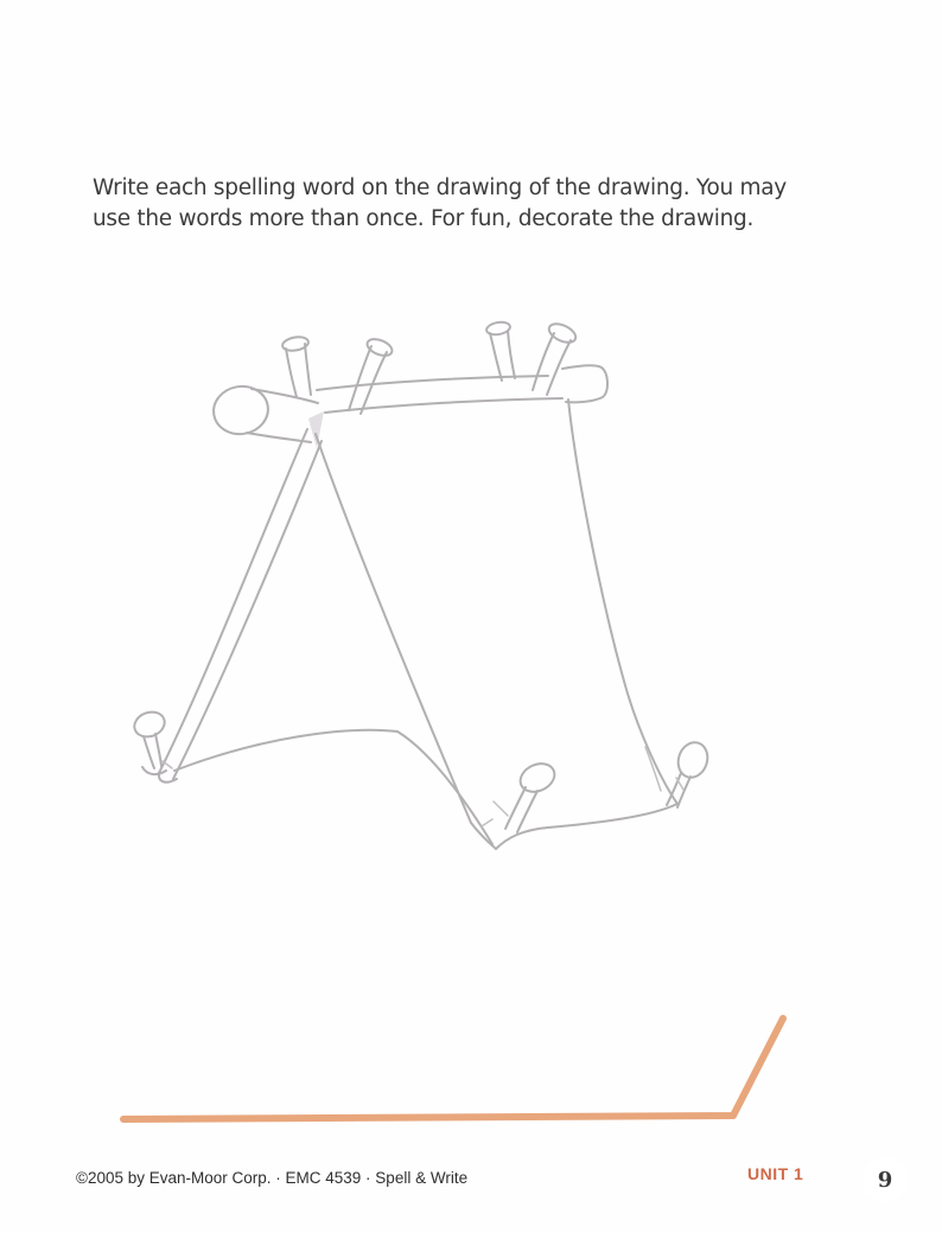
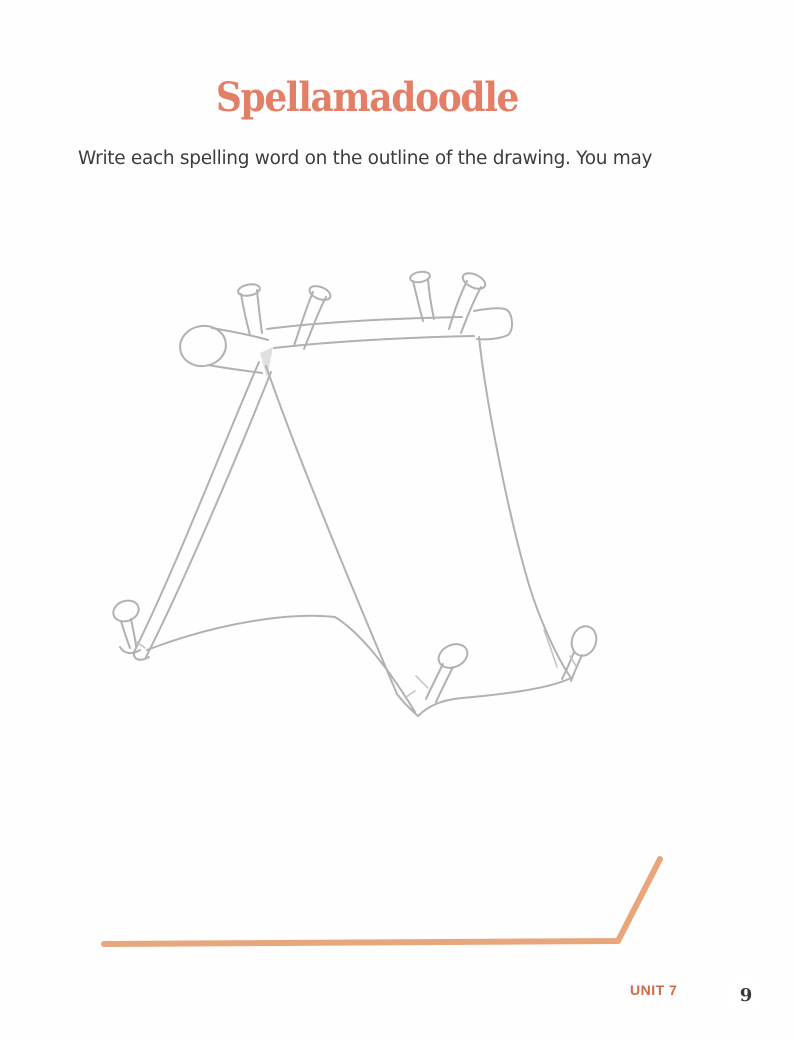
+ Spellamadoodle
- Write each spelling word on the drawing of the drawing. You may
+ Write each spelling word on the outline of the drawing. You may
- use the words more than once. For fun, decorate the drawing.
- ©2005 by Evan-Moor Corp. · EMC 4539 · Spell & Write
- UNIT 1
+ UNIT 7
  9
